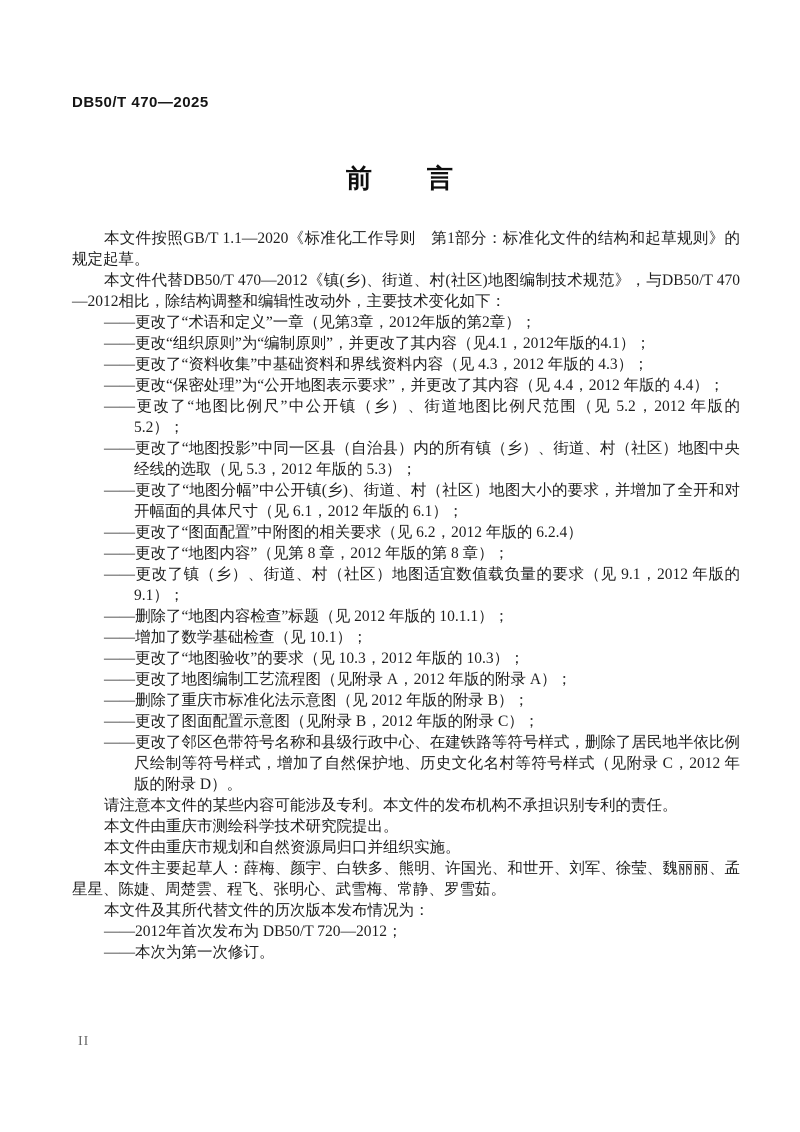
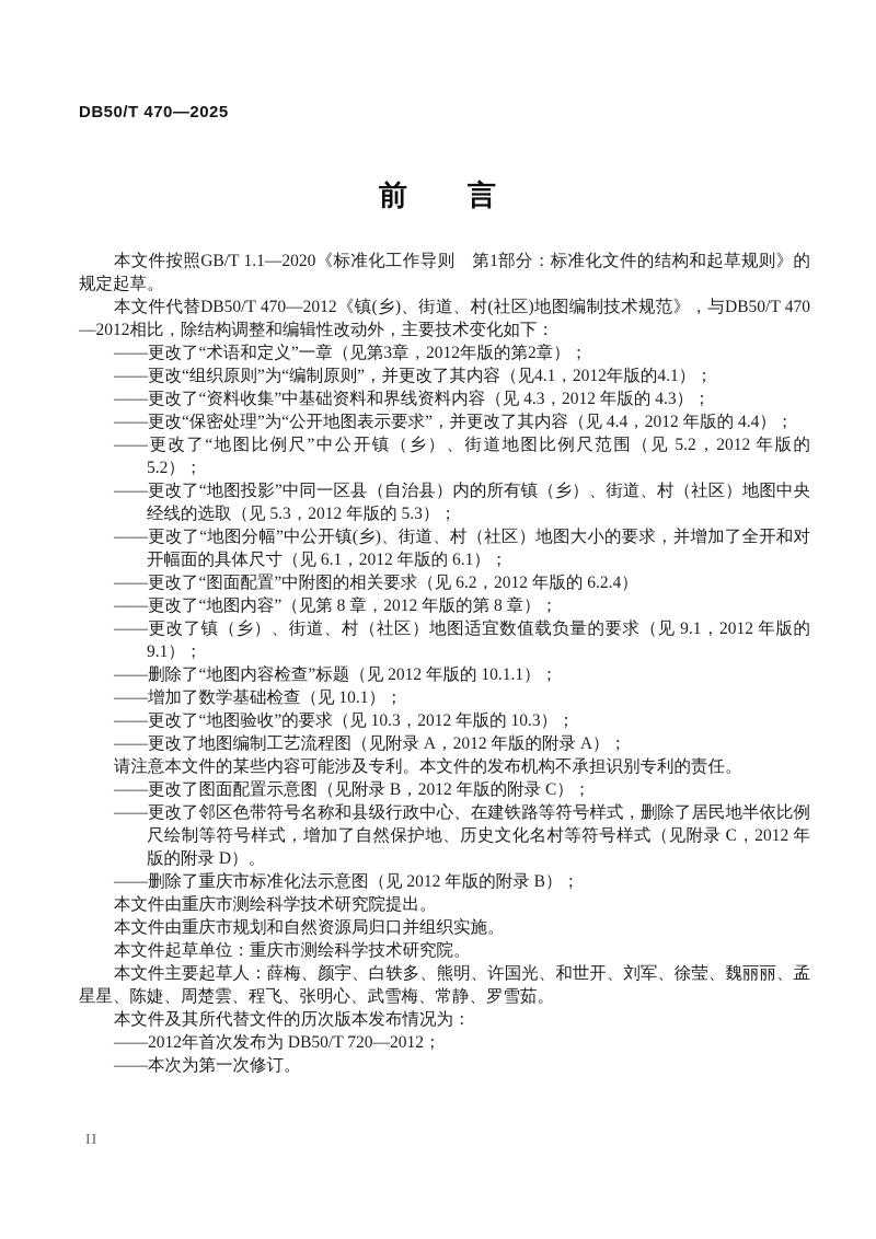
  DB50/T 470—2025
  前 言
  本文件按照GB/T 1.1—2020《标准化工作导则 第1部分：标准化文件的结构和起草规则》的规定起草。
  本文件代替DB50/T 470—2012《镇(乡)、街道、村(社区)地图编制技术规范》，与DB50/T 470—2012相比，除结构调整和编辑性改动外，主要技术变化如下：
  ——更改了“术语和定义”一章（见第3章，2012年版的第2章）；
  ——更改“组织原则”为“编制原则”，并更改了其内容（见4.1，2012年版的4.1）；
  ——更改了“资料收集”中基础资料和界线资料内容（见 4.3，2012 年版的 4.3）；
  ——更改“保密处理”为“公开地图表示要求”，并更改了其内容（见 4.4，2012 年版的 4.4）；
  ——更改了“地图比例尺”中公开镇（乡）、街道地图比例尺范围（见 5.2，2012 年版的 5.2）；
  ——更改了“地图投影”中同一区县（自治县）内的所有镇（乡）、街道、村（社区）地图中央经线的选取（见 5.3，2012 年版的 5.3）；
  ——更改了“地图分幅”中公开镇(乡)、街道、村（社区）地图大小的要求，并增加了全开和对开幅面的具体尺寸（见 6.1，2012 年版的 6.1）；
  ——更改了“图面配置”中附图的相关要求（见 6.2，2012 年版的 6.2.4）
  ——更改了“地图内容”（见第 8 章，2012 年版的第 8 章）；
  ——更改了镇（乡）、街道、村（社区）地图适宜数值载负量的要求（见 9.1，2012 年版的 9.1）；
  ——删除了“地图内容检查”标题（见 2012 年版的 10.1.1）；
  ——增加了数学基础检查（见 10.1）；
  ——更改了“地图验收”的要求（见 10.3，2012 年版的 10.3）；
  ——更改了地图编制工艺流程图（见附录 A，2012 年版的附录 A）；
- ——删除了重庆市标准化法示意图（见 2012 年版的附录 B）；
+ 请注意本文件的某些内容可能涉及专利。本文件的发布机构不承担识别专利的责任。
  ——更改了图面配置示意图（见附录 B，2012 年版的附录 C）；
  ——更改了邻区色带符号名称和县级行政中心、在建铁路等符号样式，删除了居民地半依比例尺绘制等符号样式，增加了自然保护地、历史文化名村等符号样式（见附录 C，2012 年版的附录 D）。
- 请注意本文件的某些内容可能涉及专利。本文件的发布机构不承担识别专利的责任。
+ ——删除了重庆市标准化法示意图（见 2012 年版的附录 B）；
  本文件由重庆市测绘科学技术研究院提出。
  本文件由重庆市规划和自然资源局归口并组织实施。
+ 本文件起草单位：重庆市测绘科学技术研究院。
  本文件主要起草人：薛梅、颜宇、白轶多、熊明、许国光、和世开、刘军、徐莹、魏丽丽、孟星星、陈婕、周楚雲、程飞、张明心、武雪梅、常静、罗雪茹。
  本文件及其所代替文件的历次版本发布情况为：
  ——2012年首次发布为 DB50/T 720—2012；
  ——本次为第一次修订。
  II
